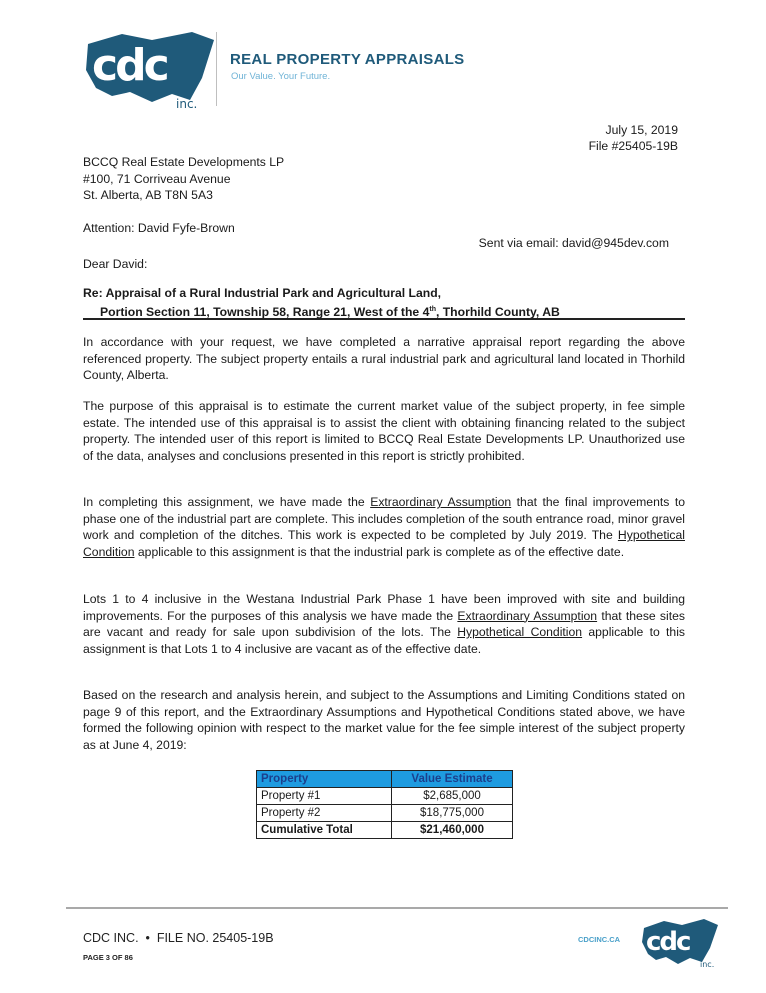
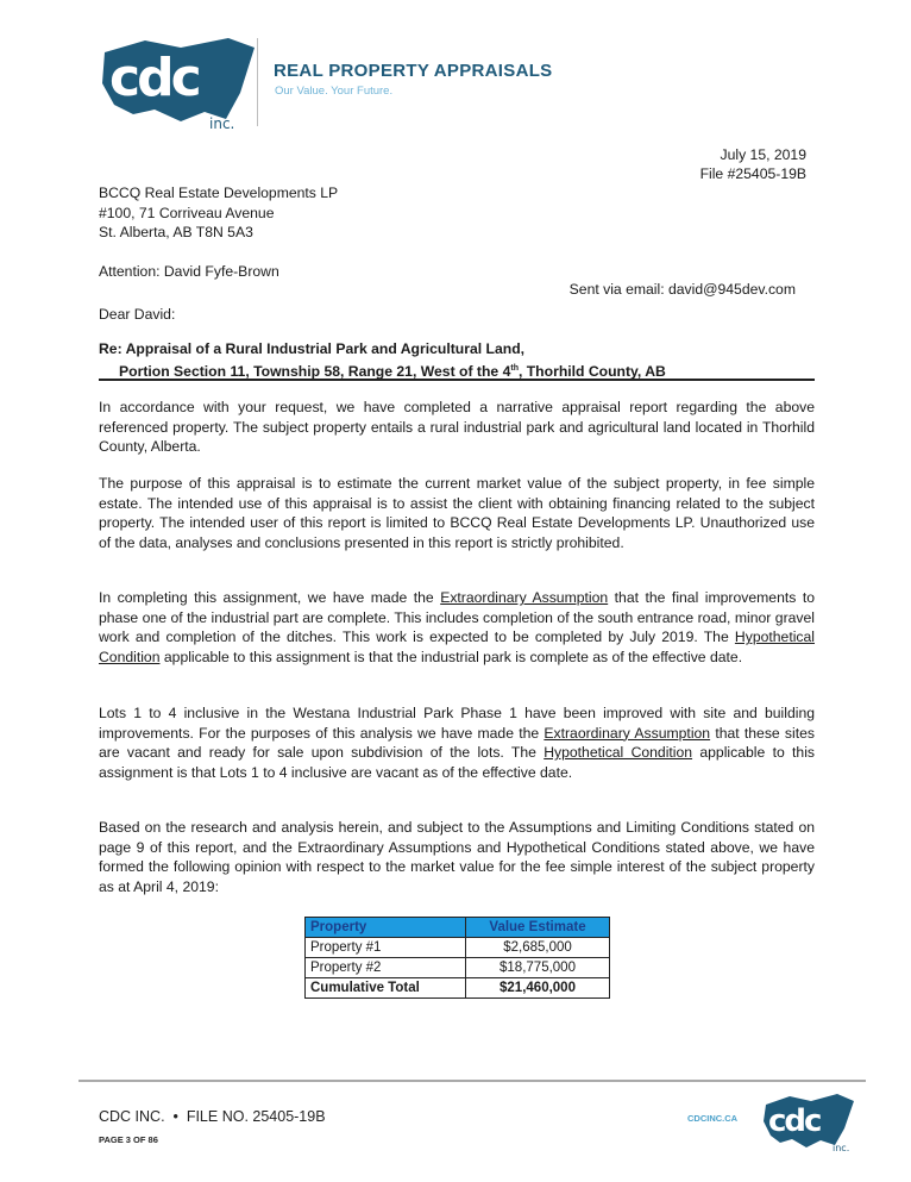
  cdc
  inc.
  REAL PROPERTY APPRAISALS
  Our Value. Your Future.
  July 15, 2019
  File #25405-19B
  BCCQ Real Estate Developments LP
  #100, 71 Corriveau Avenue
  St. Alberta, AB T8N 5A3
  Attention: David Fyfe-Brown
  Sent via email: david@945dev.com
  Dear David:
  Re: Appraisal of a Rural Industrial Park and Agricultural Land,
  Portion Section 11, Township 58, Range 21, West of the 4 , Thorhild County, AB
  In accordance with your request, we have completed a narrative appraisal report regarding the above referenced property. The subject property entails a rural industrial park and agricultural land located in Thorhild County, Alberta.
  The purpose of this appraisal is to estimate the current market value of the subject property, in fee simple estate. The intended use of this appraisal is to assist the client with obtaining financing related to the subject property. The intended user of this report is limited to BCCQ Real Estate Developments LP. Unauthorized use of the data, analyses and conclusions presented in this report is strictly prohibited.
  In completing this assignment, we have made the Extraordinary Assumption that the final improvements to phase one of the industrial part are complete. This includes completion of the south entrance road, minor gravel work and completion of the ditches. This work is expected to be completed by July 2019. The Hypothetical Condition applicable to this assignment is that the industrial park is complete as of the effective date.
  Lots 1 to 4 inclusive in the Westana Industrial Park Phase 1 have been improved with site and building improvements. For the purposes of this analysis we have made the Extraordinary Assumption that these sites are vacant and ready for sale upon subdivision of the lots. The Hypothetical Condition applicable to this assignment is that Lots 1 to 4 inclusive are vacant as of the effective date.
- Based on the research and analysis herein, and subject to the Assumptions and Limiting Conditions stated on page 9 of this report, and the Extraordinary Assumptions and Hypothetical Conditions stated above, we have formed the following opinion with respect to the market value for the fee simple interest of the subject property as at June 4, 2019:
+ Based on the research and analysis herein, and subject to the Assumptions and Limiting Conditions stated on page 9 of this report, and the Extraordinary Assumptions and Hypothetical Conditions stated above, we have formed the following opinion with respect to the market value for the fee simple interest of the subject property as at April 4, 2019:
  Property	Value Estimate
  Property #1	$2,685,000
  Property #2	$18,775,000
  Cumulative Total	$21,460,000
  CDC INC. • FILE NO. 25405-19B
  PAGE 3 OF 86
  CDCINC.CA
  cdc
  inc.
